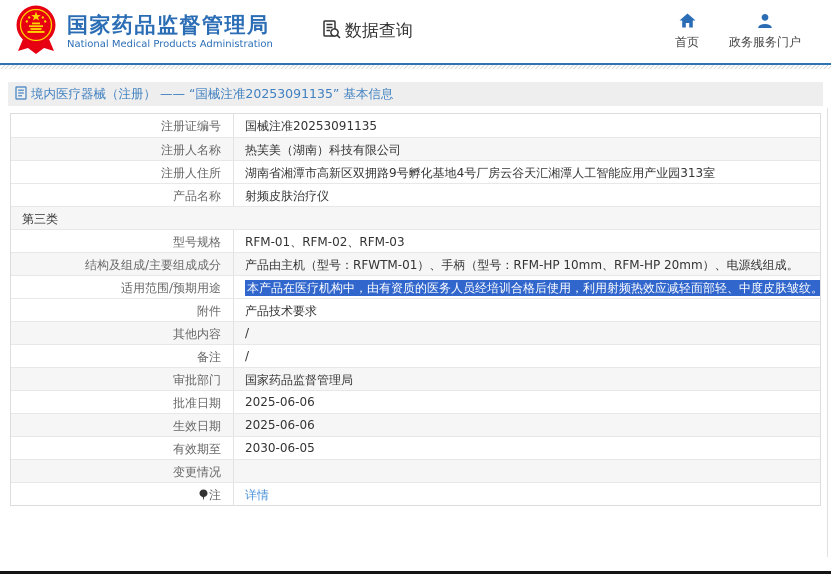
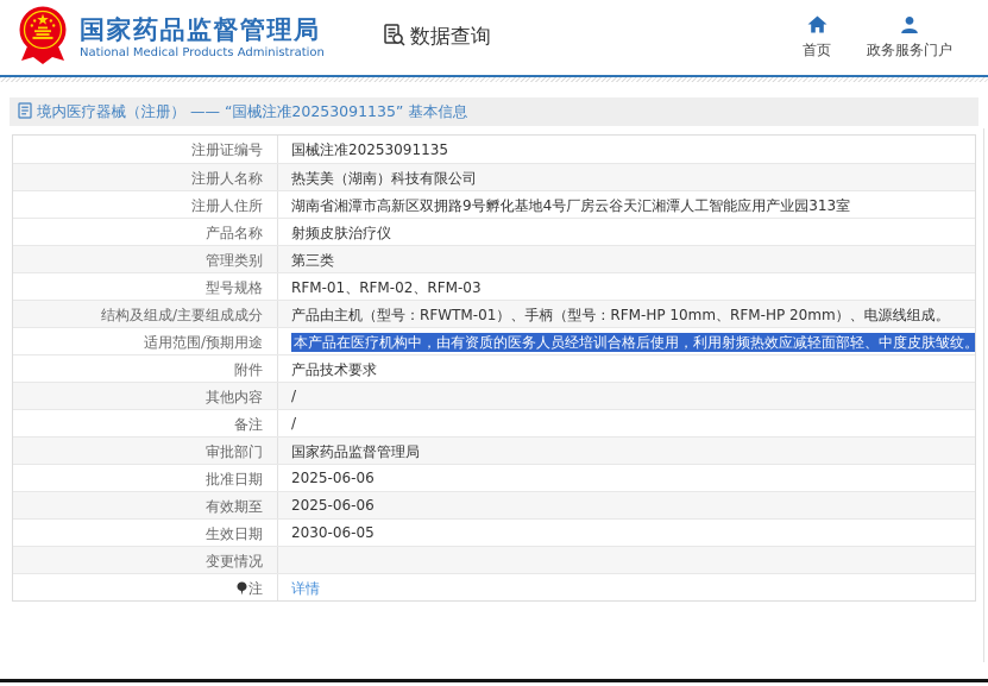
  国家药品监督管理局
  National Medical Products Administration
  数据查询
  首页
  政务服务门户
  境内医疗器械（注册） —— “国械注准20253091135” 基本信息
  注册证编号
  国械注准20253091135
  注册人名称
  热芙美（湖南）科技有限公司
  注册人住所
  湖南省湘潭市高新区双拥路9号孵化基地4号厂房云谷天汇湘潭人工智能应用产业园313室
  产品名称
  射频皮肤治疗仪
+ 管理类别
  第三类
  型号规格
  RFM-01、RFM-02、RFM-03
  结构及组成/主要组成成分
  产品由主机（型号：RFWTM-01）、手柄（型号：RFM-HP 10mm、RFM-HP 20mm）、电源线组成。
  适用范围/预期用途
  本产品在医疗机构中，由有资质的医务人员经培训合格后使用，利用射频热效应减轻面部轻、中度皮肤皱纹。
  附件
  产品技术要求
  其他内容
  /
  备注
  /
  审批部门
  国家药品监督管理局
  批准日期
  2025-06-06
- 生效日期
+ 有效期至
  2025-06-06
- 有效期至
+ 生效日期
  2030-06-05
  变更情况
  注
  详情
